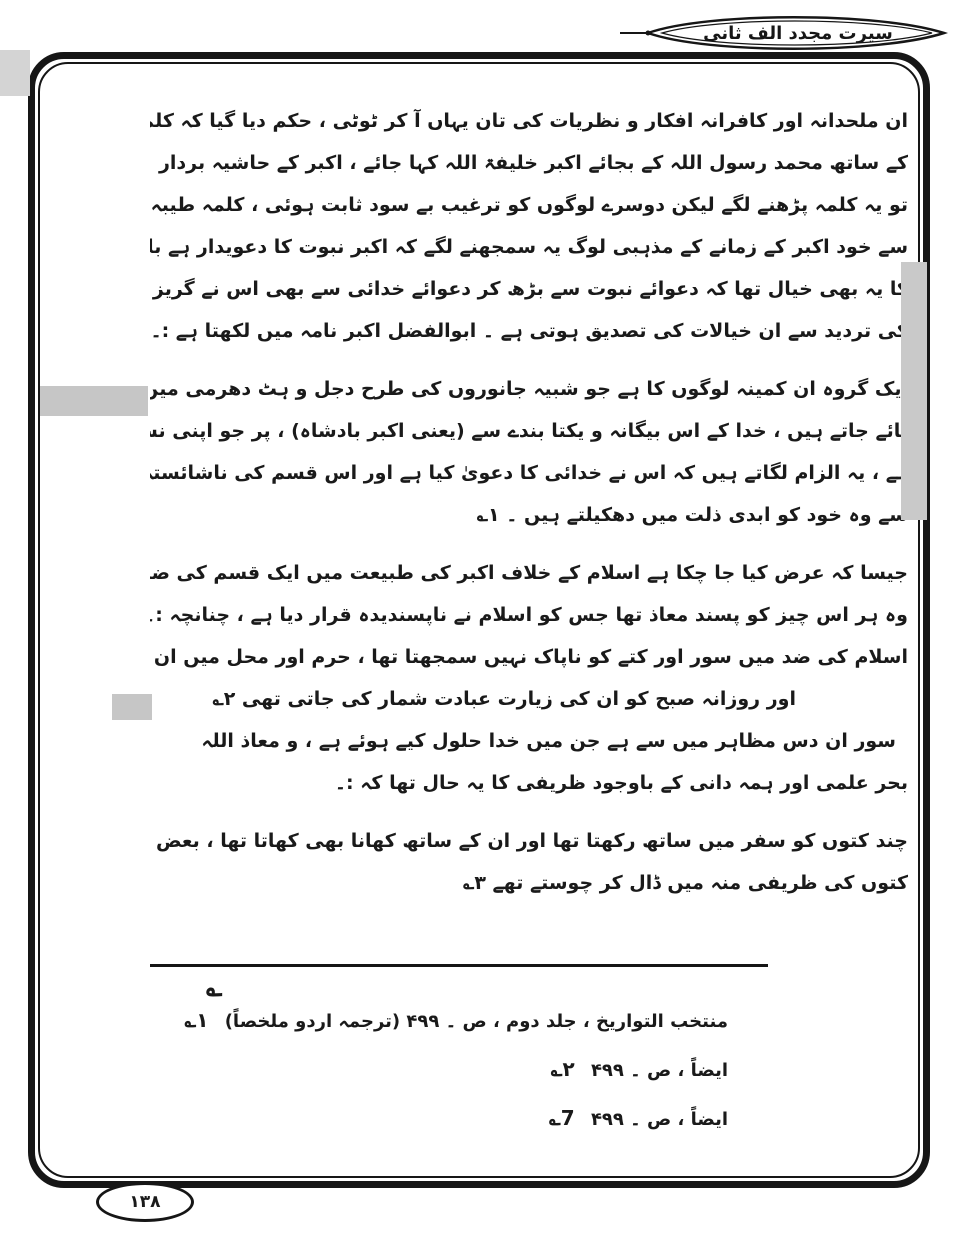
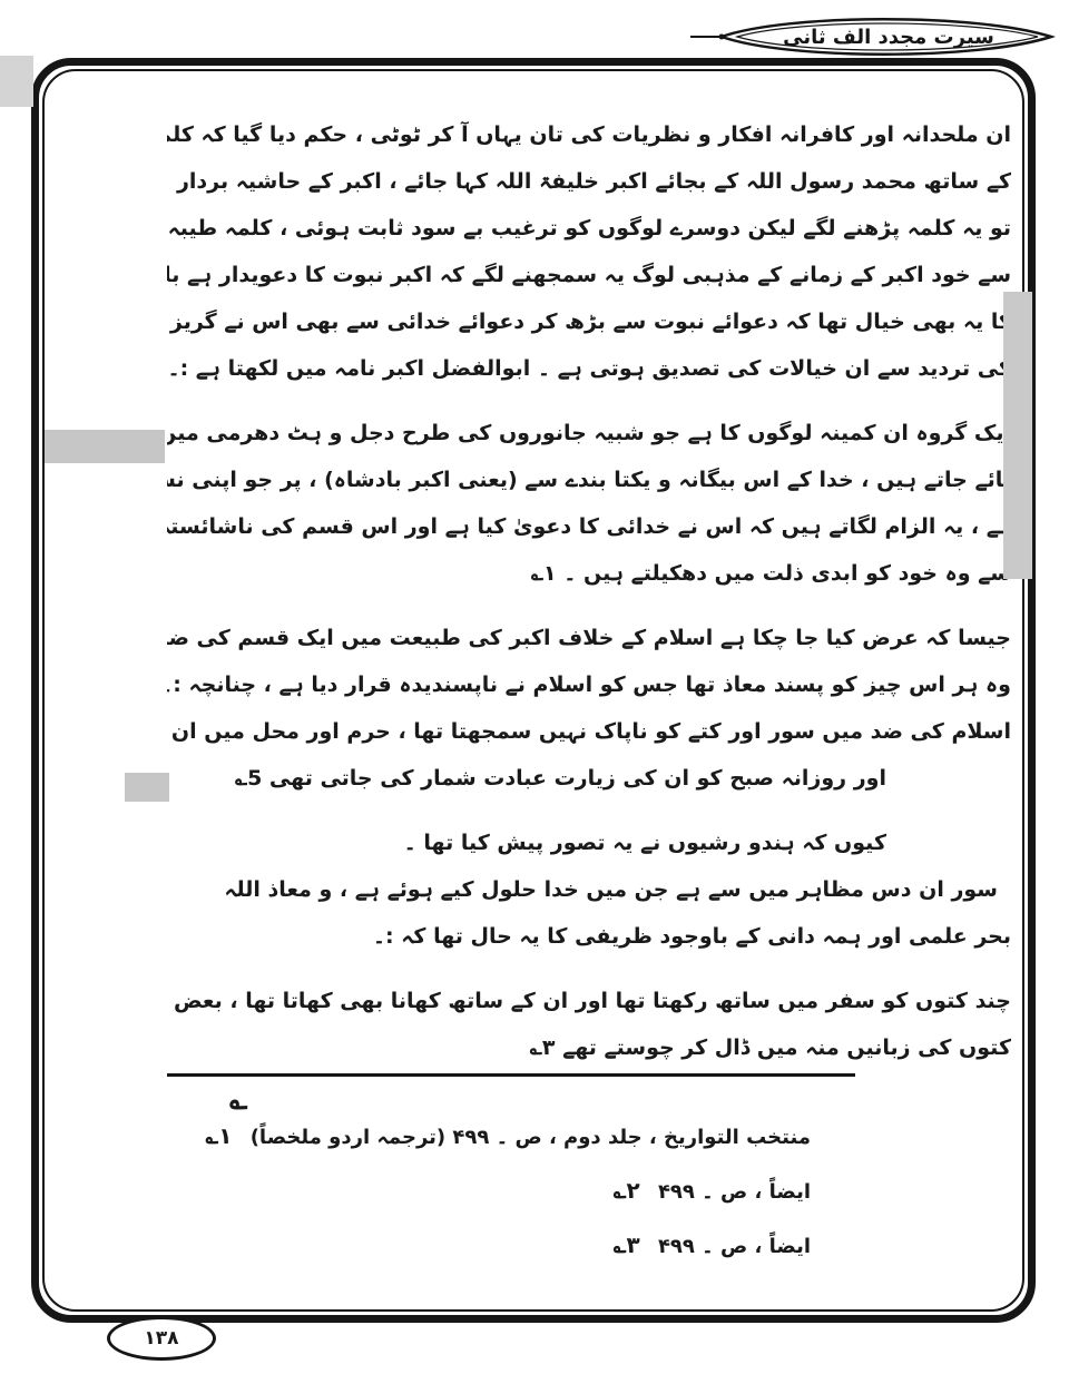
  سیرت مجدد الف ثانی
  کے ساتھ محمد رسول اللہ کے بجائے اکبر خلیفۃ اللہ کہا جائے ، اکبر کے حاشیہ بردار
  تو یہ کلمہ پڑھنے لگے لیکن دوسرے لوگوں کو ترغیب بے سود ثابت ہوئی ، کلمہ طیبہ
  سے خود اکبر کے زمانے کے مذہبی لوگ یہ سمجھنے لگے کہ اکبر نبوت کا دعویدار ہے بل
  ا یہ بھی خیال تھا کہ دعوائے نبوت سے بڑھ کر دعوائے خدائی سے بھی اس نے گریز
  ی تردید سے ان خیالات کی تصدیق ہوتی ہے ۔ ابوالفضل اکبر نامہ میں لکھتا ہے :۔
  یک گروہ ان کمینہ لوگوں کا ہے جو شبیہ جانوروں کی طرح دجل و ہٹ دھرمی میں
  ائے جاتے ہیں ، خدا کے اس بیگانہ و یکتا بندے سے (یعنی اکبر بادشاہ) ، پر جو اپنی ن
  ے ، یہ الزام لگاتے ہیں کہ اس نے خدائی کا دعویٰ کیا ہے اور اس قسم کی ناشائست
  سے وہ خود کو ابدی ذلت میں دھکیلتے ہیں ۔ ۱؎
  جیسا کہ عرض کیا جا چکا ہے اسلام کے خلاف اکبر کی طبیعت میں ایک قسم کی ض
  وہ ہر اس چیز کو پسند معاذ تھا جس کو اسلام نے ناپسندیدہ قرار دیا ہے ، چنانچہ :۔
  اسلام کی ضد میں سور اور کتے کو ناپاک نہیں سمجھتا تھا ، حرم اور محل میں ان
- اور روزانہ صبح کو ان کی زیارت عبادت شمار کی جاتی تھی ۲؎
+ اور روزانہ صبح کو ان کی زیارت عبادت شمار کی جاتی تھی 5؎
+ کیوں کہ ہندو رشیوں نے یہ تصور پیش کیا تھا ۔
  سور ان دس مظاہر میں سے ہے جن میں خدا حلول کیے ہوئے ہے ، و معاذ اللہ
  بحر علمی اور ہمہ دانی کے باوجود ظریفی کا یہ حال تھا کہ :۔
  چند کتوں کو سفر میں ساتھ رکھتا تھا اور ان کے ساتھ کھانا بھی کھاتا تھا ، بعض
- کتوں کی ظریفی منہ میں ڈال کر چوستے تھے ۳؎
+ کتوں کی زبانیں منہ میں ڈال کر چوستے تھے ۳؎
  ؎
  منتخب التواریخ ، جلد دوم ، ص ۔ ۴۹۹ (ترجمہ اردو ملخصاً) ۱؎
  ایضاً ، ص ۔ ۴۹۹ ۲؎
- ایضاً ، ص ۔ ۴۹۹ 7؎
+ ایضاً ، ص ۔ ۴۹۹ ۳؎
  ۱۳۸
